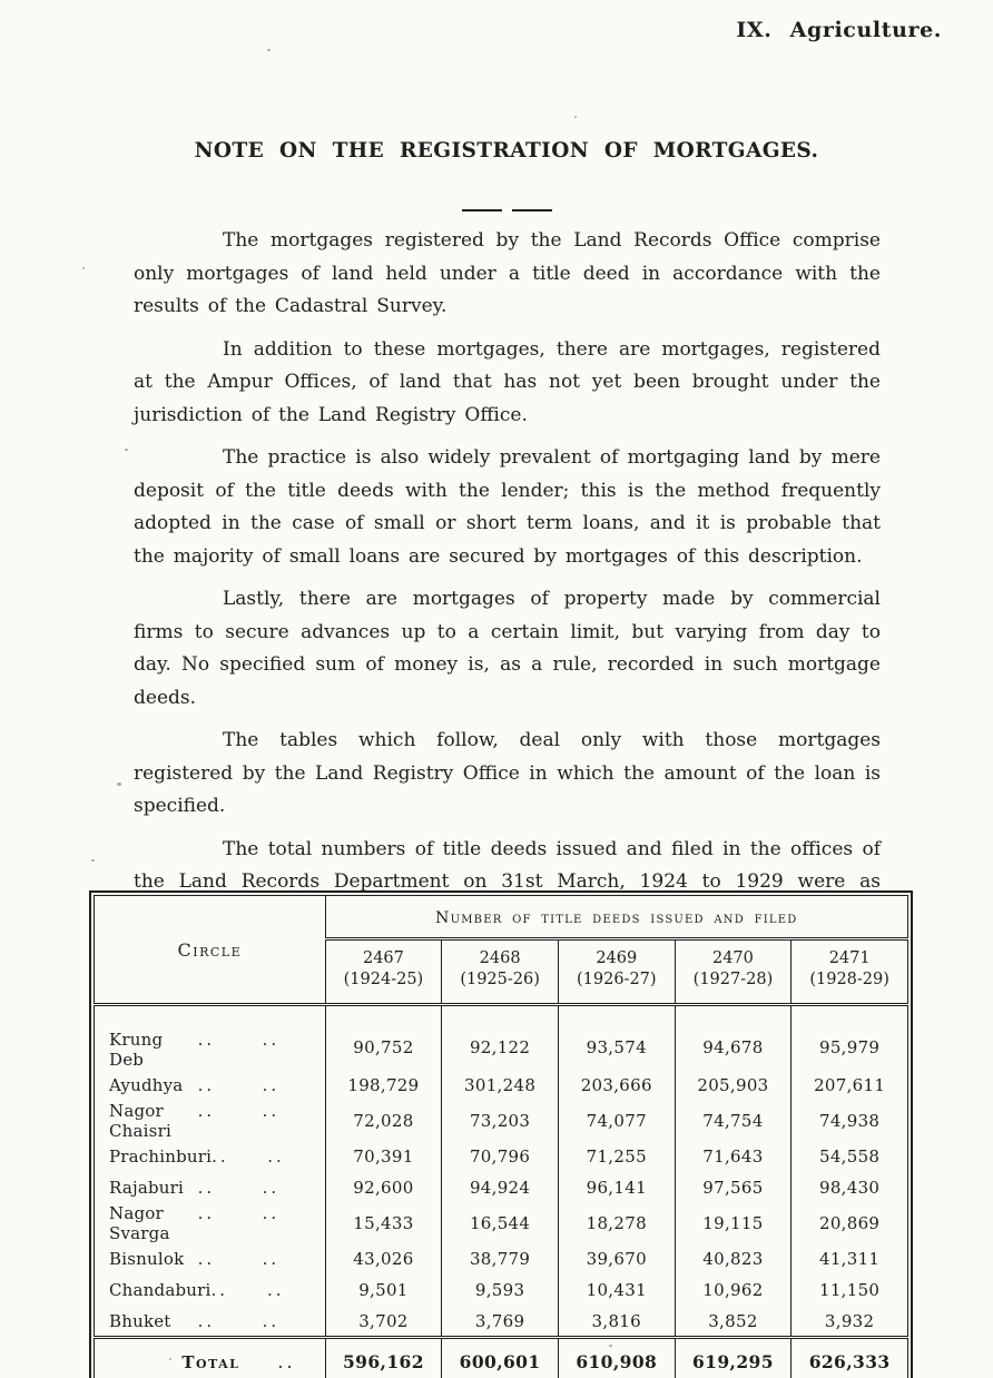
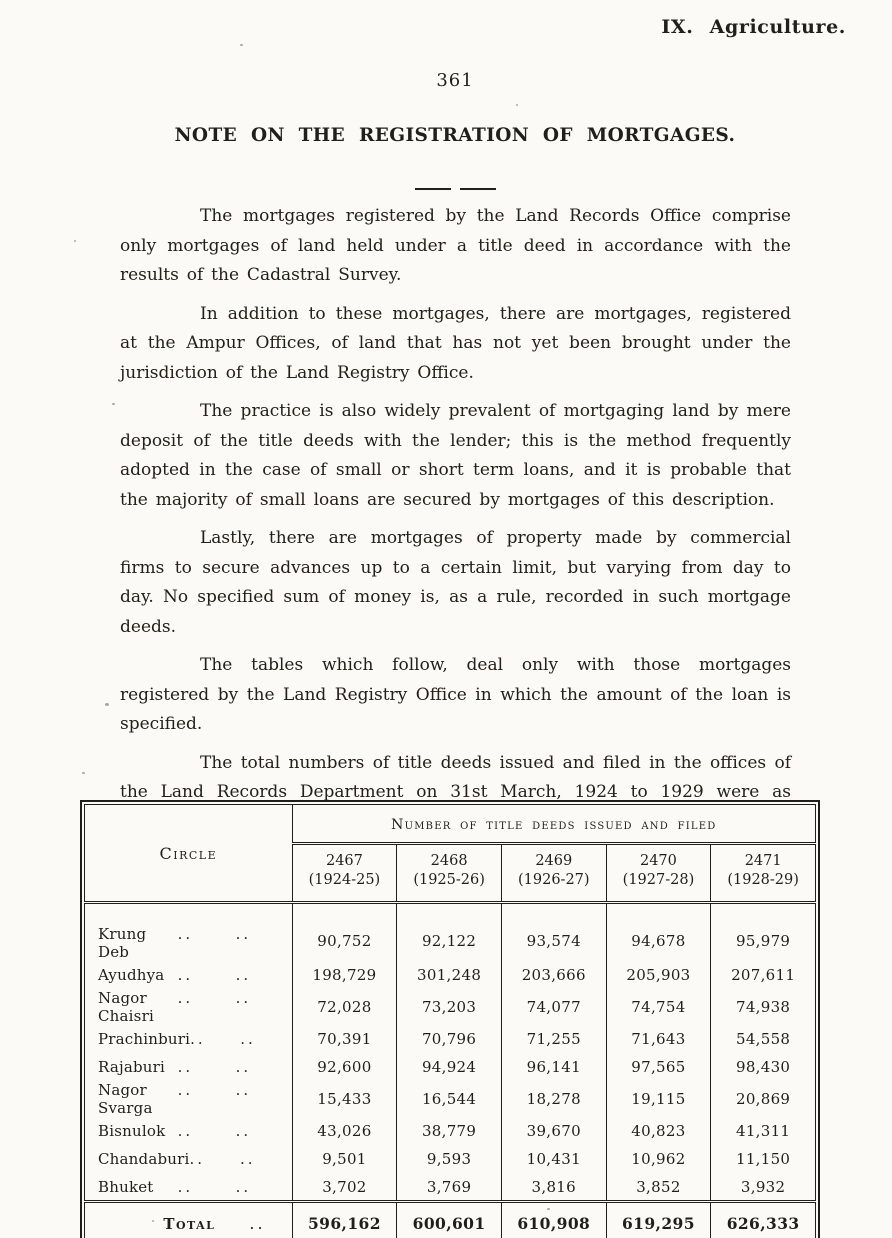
  IX. Agriculture.
+ 361
  NOTE ON THE REGISTRATION OF MORTGAGES.
  The mortgages registered by the Land Records Office comprise only mortgages of land held under a title deed in accordance with the results of the Cadastral Survey.
  In addition to these mortgages, there are mortgages, registered at the Ampur Offices, of land that has not yet been brought under the jurisdiction of the Land Registry Office.
  The practice is also widely prevalent of mortgaging land by mere deposit of the title deeds with the lender; this is the method frequently adopted in the case of small or short term loans, and it is probable that the majority of small loans are secured by mortgages of this description.
  Lastly, there are mortgages of property made by commercial firms to secure advances up to a certain limit, but varying from day to day. No specified sum of money is, as a rule, recorded in such mortgage deeds.
  The tables which follow, deal only with those mortgages registered by the Land Registry Office in which the amount of the loan is specified.
  The total numbers of title deeds issued and filed in the offices of the Land Records Department on 31st March, 1924 to 1929 were as
  Circle	Number of title deeds issued and filed
  2467(1924-25)	2468(1925-26)	2469(1926-27)	2470(1927-28)	2471(1928-29)
  Krung Deb.. ..	90,752	92,122	93,574	94,678	95,979
  Ayudhya .. ..	198,729	301,248	203,666	205,903	207,611
  Nagor Chaisri.. ..	72,028	73,203	74,077	74,754	74,938
  Prachinburi.. ..	70,391	70,796	71,255	71,643	54,558
  Rajaburi .. ..	92,600	94,924	96,141	97,565	98,430
  Nagor Svarga.. ..	15,433	16,544	18,278	19,115	20,869
  Bisnulok .. ..	43,026	38,779	39,670	40,823	41,311
  Chandaburi.. ..	9,501	9,593	10,431	10,962	11,150
  Bhuket .. ..	3,702	3,769	3,816	3,852	3,932
  Total ..	596,162	600,601	610,908	619,295	626,333
